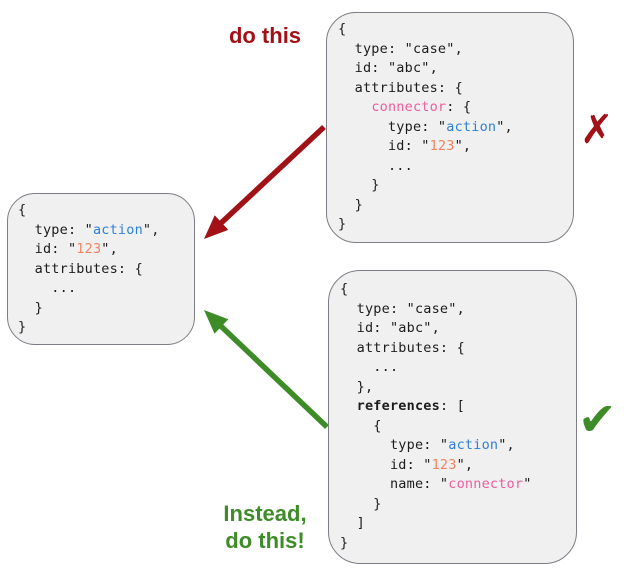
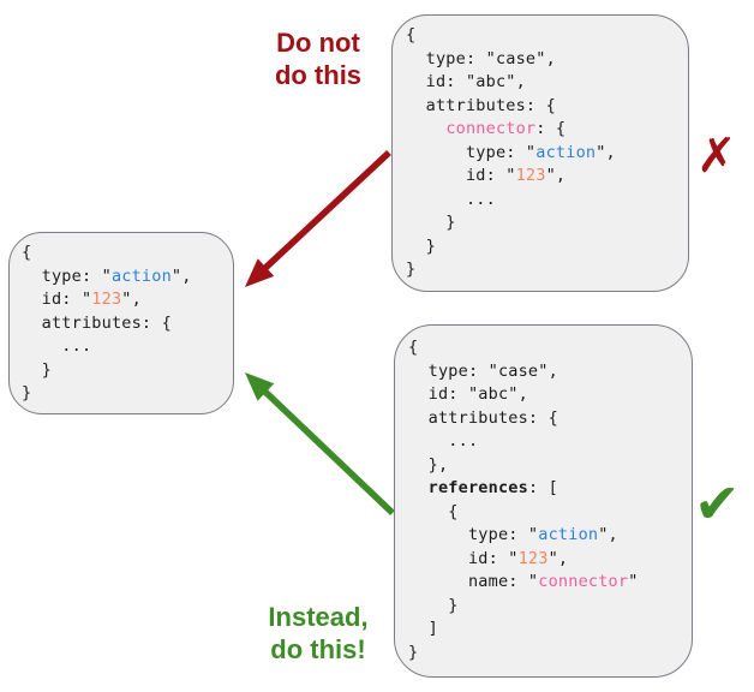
+ Do not
  do this
  Instead,
  do this!
  {
  type: "case",
  id: "abc",
  attributes: {
  connector: {
  type: "action",
  id: "123",
  ...
  }
  }
  }
  {
  type: "action",
  id: "123",
  attributes: {
  ...
  }
  }
  {
  type: "case",
  id: "abc",
  attributes: {
  ...
  },
  references: [
  {
  type: "action",
  id: "123",
  name: "connector"
  }
  ]
  }
  ✗
  ✔
